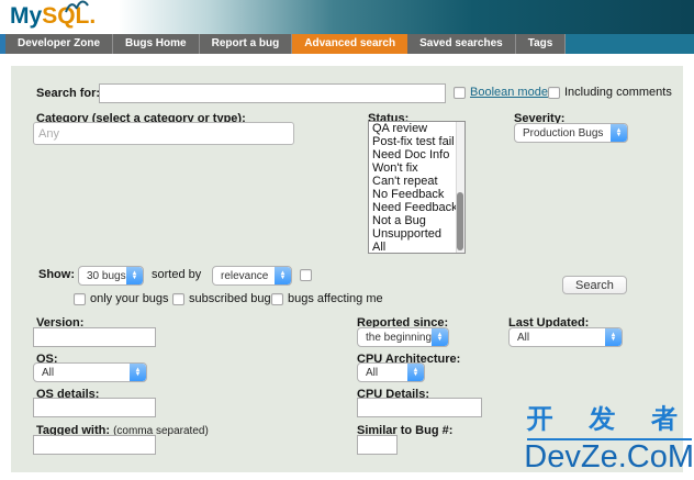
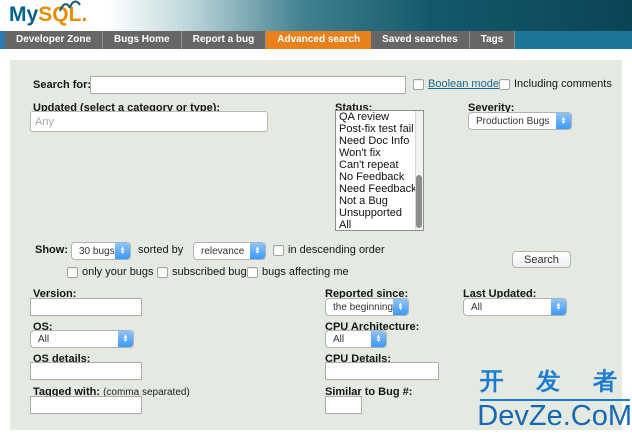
  MySQL.
  Developer Zone
  Bugs Home
  Report a bug
  Advanced search
  Saved searches
  Tags
  Search for
  Boolean mode
  Including comments
- Category (select a category or type):
+ Updated (select a category or type):
  Any
  Status:
  QA review
  Post-fix test fail
  Need Doc Info
  Won't fix
  Can't repeat
  No Feedback
  Need Feedback
  Not a Bug
  Unsupported
  All
  Severity:
  Production Bugs
  Show:
  30 bugs
  sorted by
  relevance
+ in descending order
  Search
  only your bugs
  subscribed bug
  bugs affecting me
  Version:
  OS:
  All
  OS details:
  Tagged with: (comma separated)
  Reported since:
  the beginning
  CPU Architecture:
  All
  CPU Details:
  Similar to Bug #:
  Last Updated:
  All
  开 发 者
  DevZe.CoM
